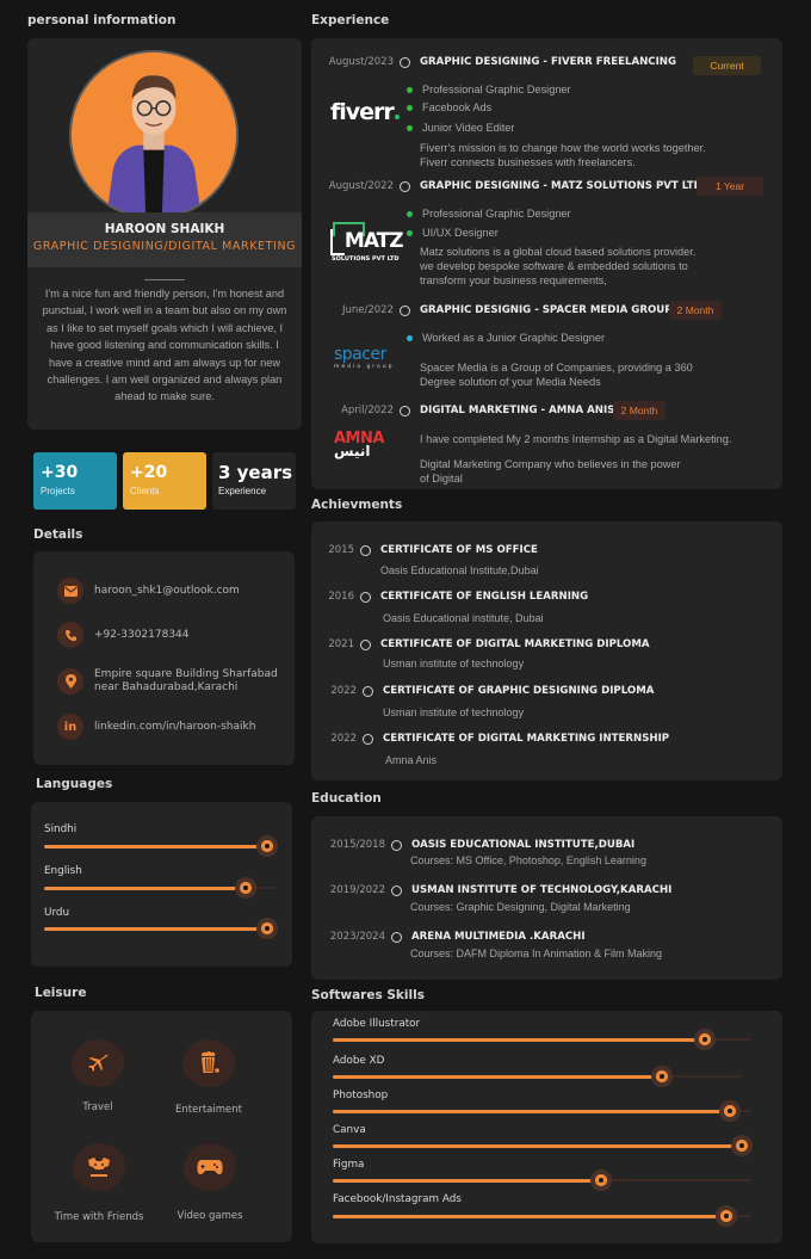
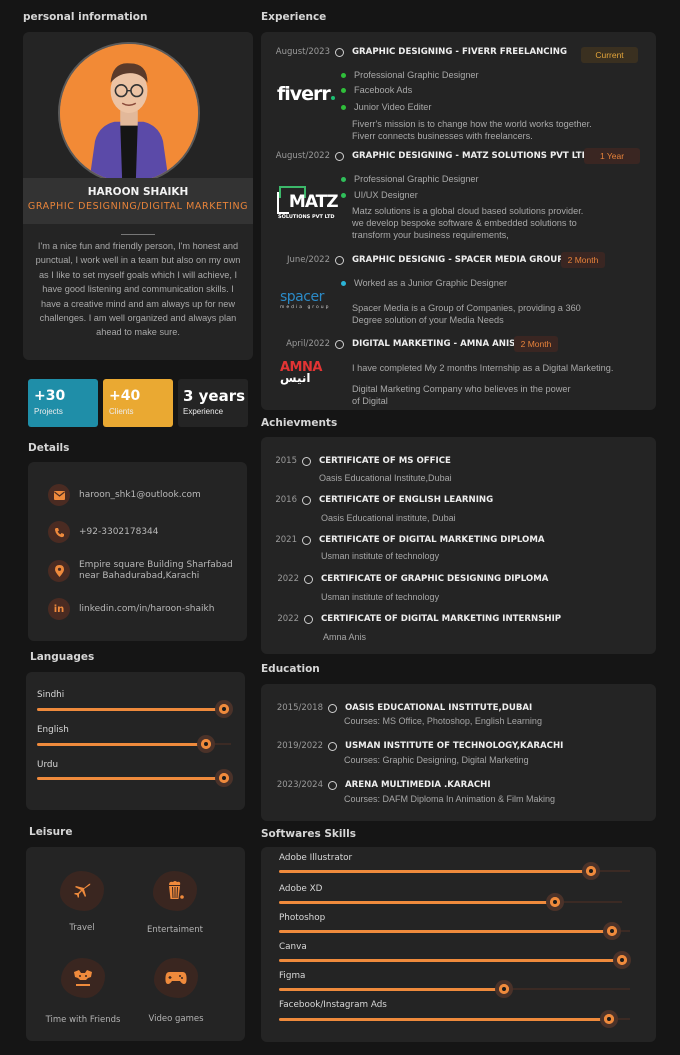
  personal information
  HAROON SHAIKH
  GRAPHIC DESIGNING/DIGITAL MARKETING
  I'm a nice fun and friendly person, I'm honest and punctual, I work well in a team but also on my own as I like to set myself goals which I will achieve, I have good listening and communication skills. I have a creative mind and am always up for new challenges. I am well organized and always plan ahead to make sure.
  +30
  Projects
- +20
+ +40
  Clients
  3 years
  Experience
  Details
  haroon_shk1@outlook.com
  +92-3302178344
  Empire square Building Sharfabad
  near Bahadurabad,Karachi
  in
  linkedin.com/in/haroon-shaikh
  Languages
  Sindhi
  English
  Urdu
  Leisure
  Travel
  Entertaiment
  Time with Friends
  Video games
  Experience
  August/2023
  GRAPHIC DESIGNING - FIVERR FREELANCING
  Current
  fiverr
  Professional Graphic Designer
  Facebook Ads
  Junior Video Editer
  Fiverr's mission is to change how the world works together.
  Fiverr connects businesses with freelancers.
  August/2022
  GRAPHIC DESIGNING - MATZ SOLUTIONS PVT LT
  1 Year
  MATZ
  Professional Graphic Designer
  UI/UX Designer
  Matz solutions is a global cloud based solutions provider.
  we develop bespoke software & embedded solutions to
  transform your business requirements,
  June/2022
  GRAPHIC DESIGNIG - SPACER MEDIA GROU
  2 Month
  spacer
  Worked as a Junior Graphic Designer
  Spacer Media is a Group of Companies, providing a 360
  Degree solution of your Media Needs
  April/2022
  DIGITAL MARKETING - AMNA ANIS
  2 Month
  AMNA
  انیس
  I have completed My 2 months Internship as a Digital Marketing.
  Digital Marketing Company who believes in the power
  of Digital
  Achievments
  2015
  CERTIFICATE OF MS OFFICE
  Oasis Educational Institute,Dubai
  2016
  CERTIFICATE OF ENGLISH LEARNING
  Oasis Educational institute, Dubai
  2021
  CERTIFICATE OF DIGITAL MARKETING DIPLOMA
  Usman institute of technology
  2022
  CERTIFICATE OF GRAPHIC DESIGNING DIPLOMA
  Usman institute of technology
  2022
  CERTIFICATE OF DIGITAL MARKETING INTERNSHIP
  Amna Anis
  Education
  2015/2018
  OASIS EDUCATIONAL INSTITUTE,DUBAI
  Courses: MS Office, Photoshop, English Learning
  2019/2022
  USMAN INSTITUTE OF TECHNOLOGY,KARACHI
  Courses: Graphic Designing, Digital Marketing
  2023/2024
  ARENA MULTIMEDIA .KARACHI
  Courses: DAFM Diploma In Animation & Film Making
  Softwares Skills
  Adobe Illustrator
  Adobe XD
  Photoshop
  Canva
  Figma
  Facebook/Instagram Ads
